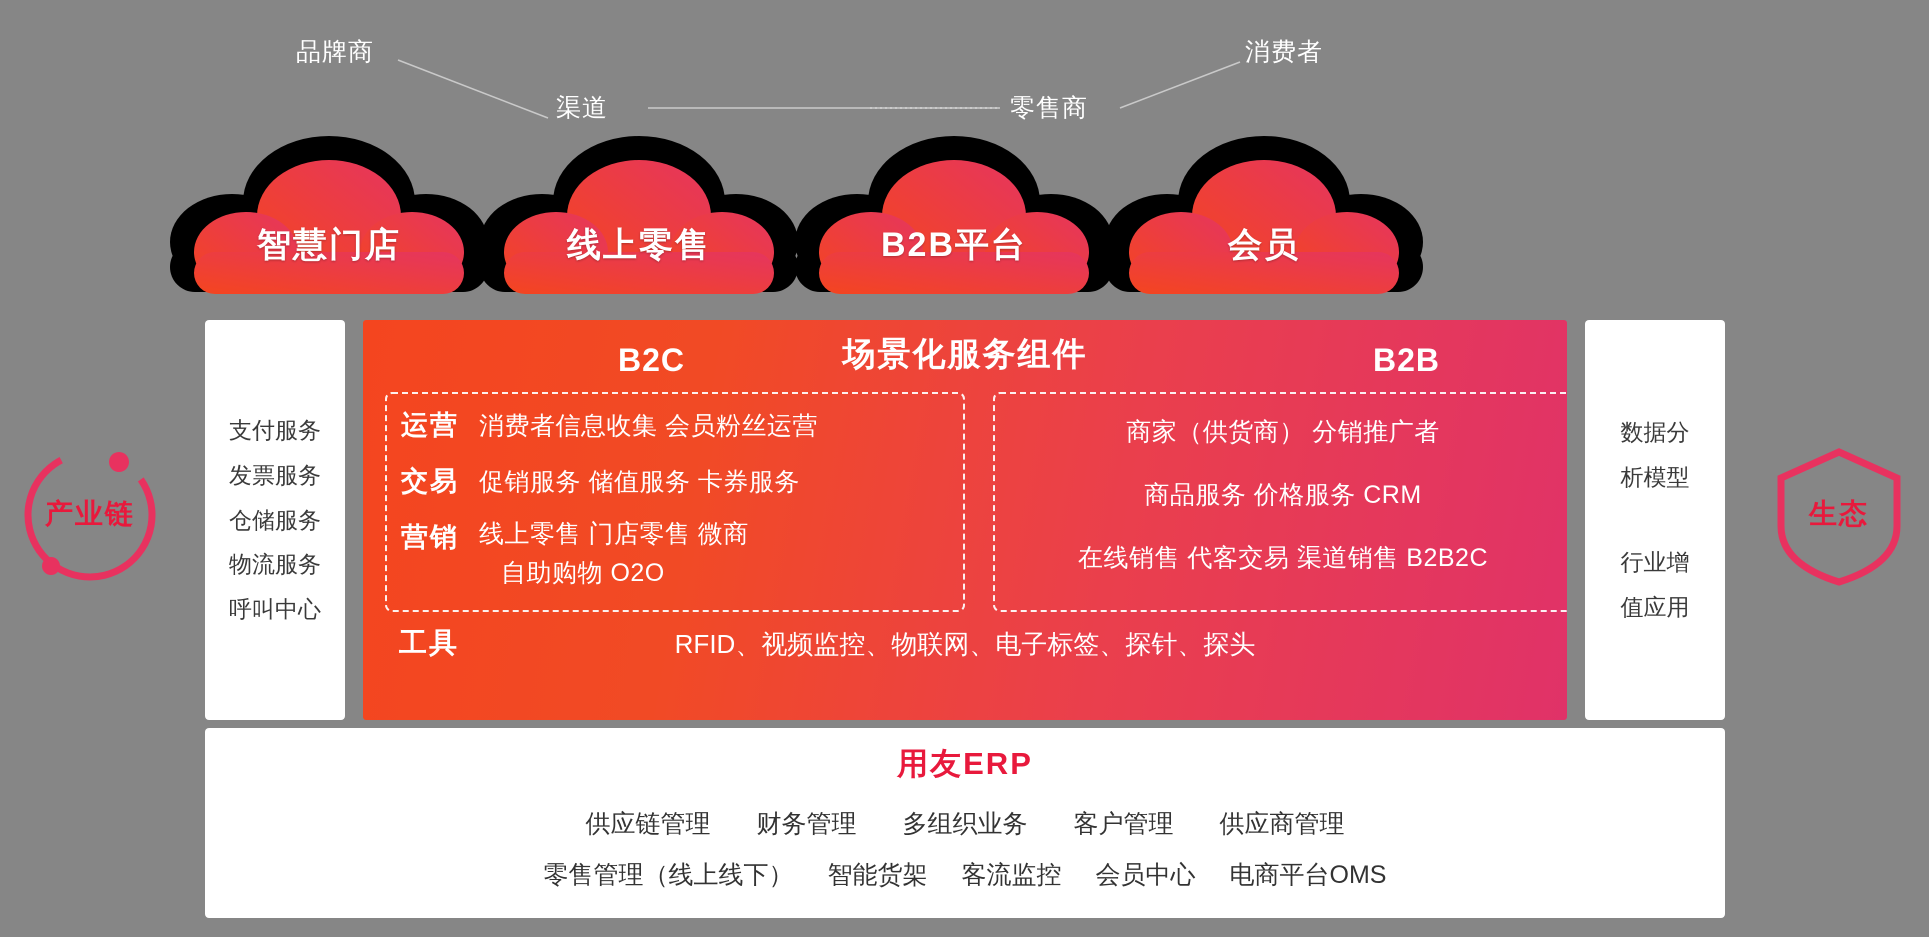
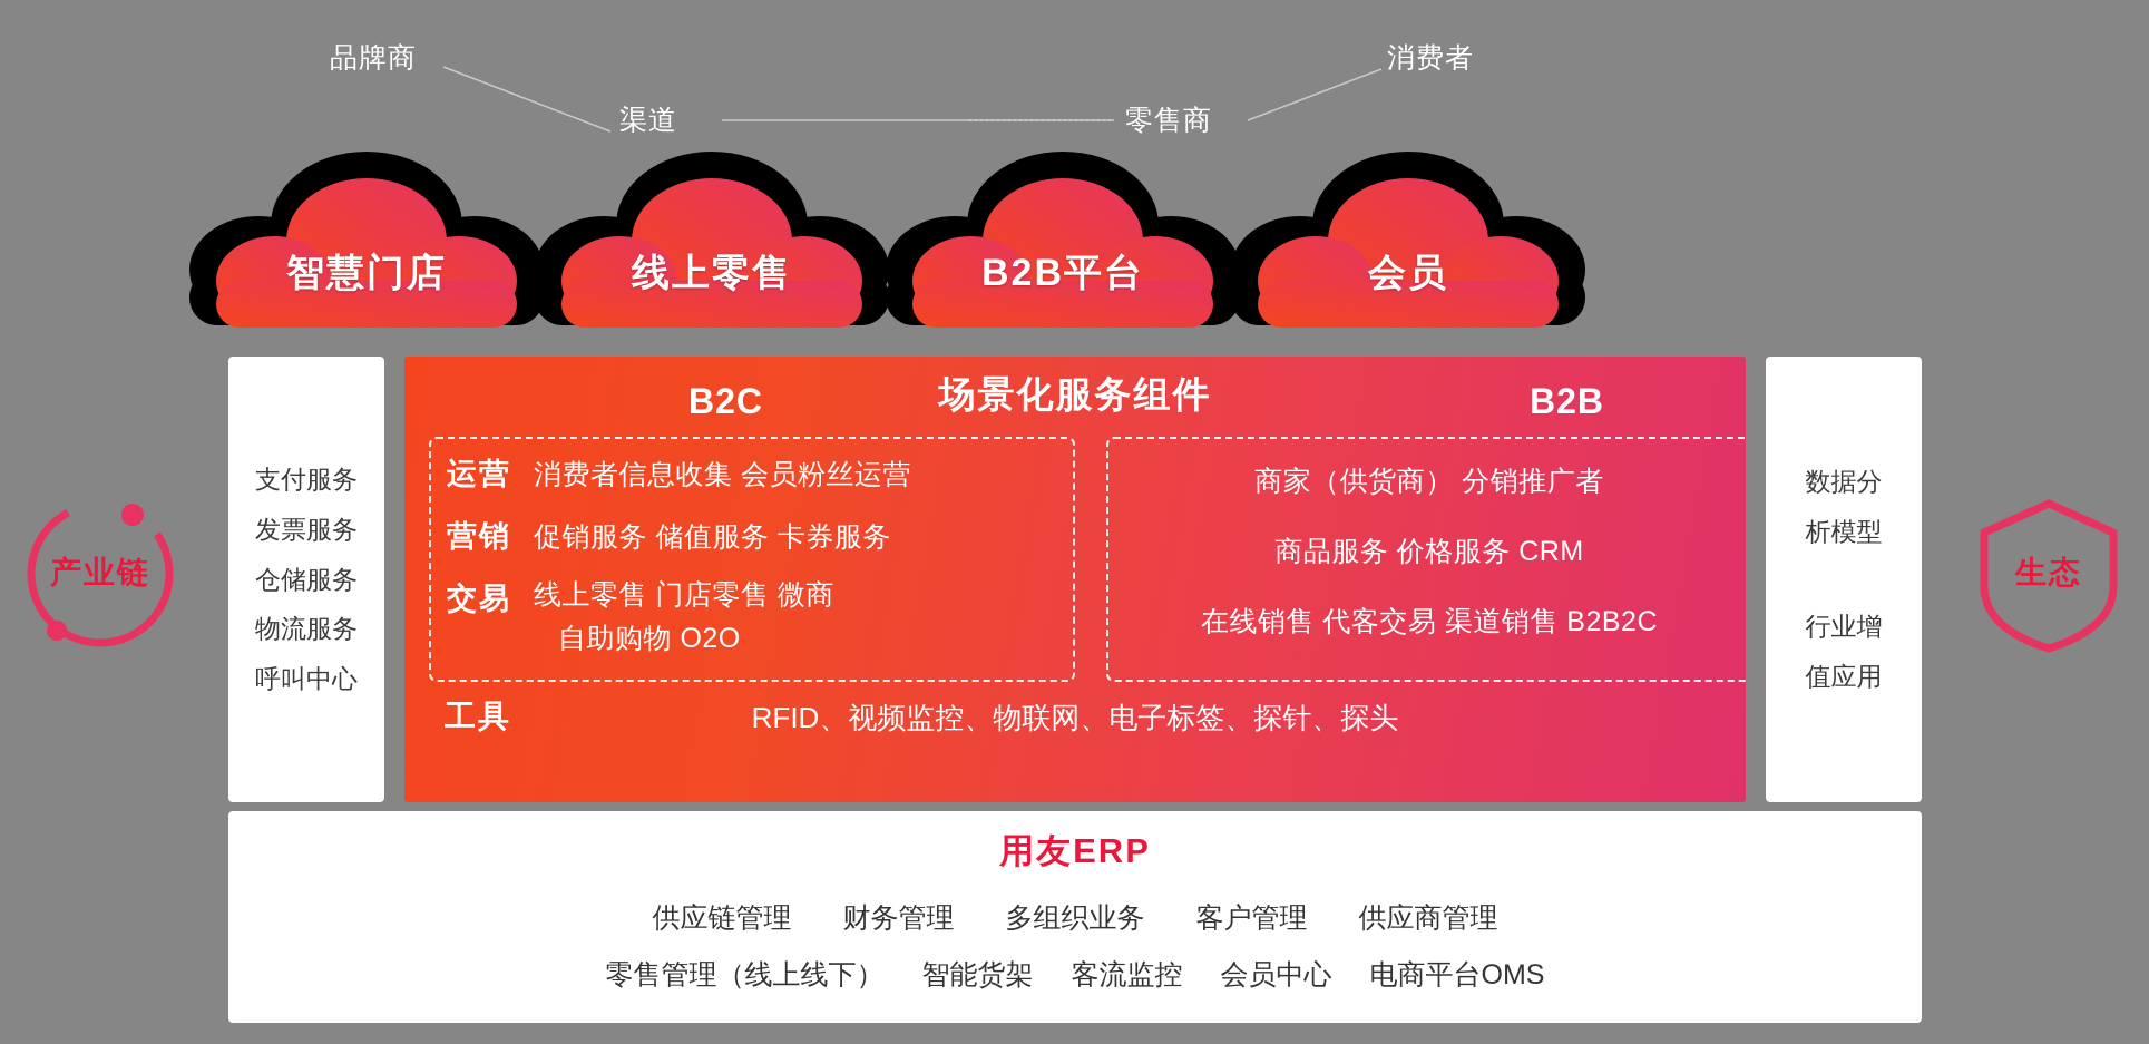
  品牌商
  渠道
  零售商
  消费者
  智慧门店
  线上零售
  B2B平台
  会员
  支付服务
  发票服务
  仓储服务
  物流服务
  呼叫中心
  场景化服务组件
  B2C
  B2B
  运营
  消费者信息收集 会员粉丝运营
- 交易
+ 营销
  促销服务 储值服务 卡券服务
- 营销
+ 交易
  线上零售 门店零售 微商
  自助购物 O2O
  商家（供货商） 分销推广者
  商品服务 价格服务 CRM
  在线销售 代客交易 渠道销售 B2B2C
  工具
  RFID、视频监控、物联网、电子标签、探针、探头
  数据分
  析模型
  行业增
  值应用
  用友ERP
  供应链管理
  财务管理
  多组织业务
  客户管理
  供应商管理
  零售管理（线上线下）
  智能货架
  客流监控
  会员中心
  电商平台OMS
  产业链
  生态
